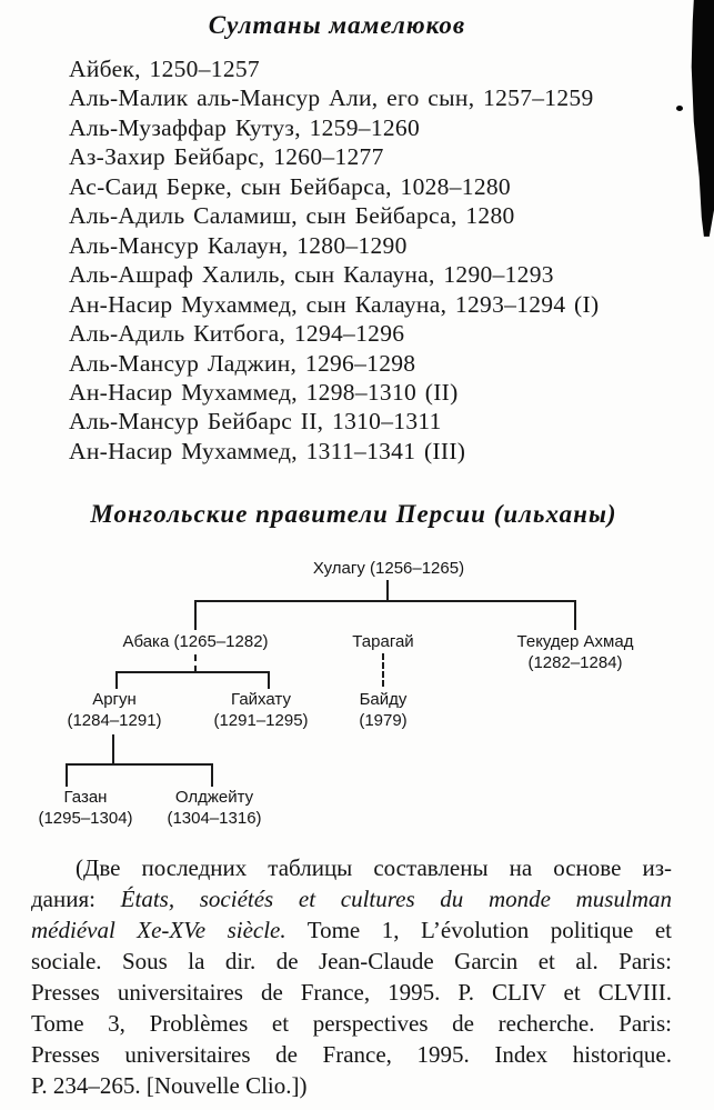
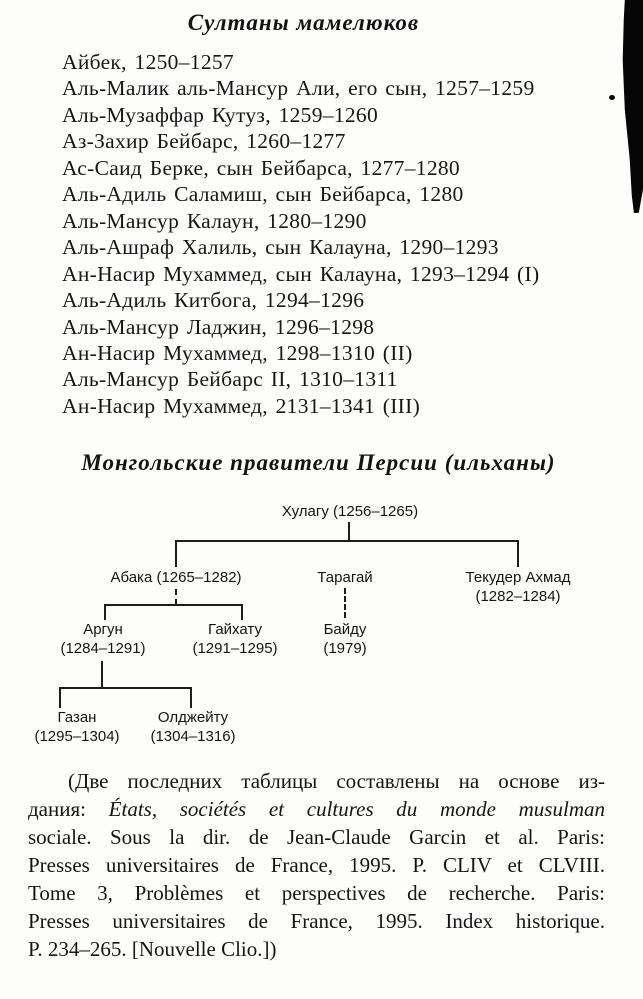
  Султаны мамелюков
  Айбек, 1250–1257
  Аль-Малик аль-Мансур Али, его сын, 1257–1259
  Аль-Музаффар Кутуз, 1259–1260
  Аз-Захир Бейбарс, 1260–1277
- Ас-Саид Берке, сын Бейбарса, 1028–1280
+ Ас-Саид Берке, сын Бейбарса, 1277–1280
  Аль-Адиль Саламиш, сын Бейбарса, 1280
  Аль-Мансур Калаун, 1280–1290
  Аль-Ашраф Халиль, сын Калауна, 1290–1293
  Ан-Насир Мухаммед, сын Калауна, 1293–1294 (I)
  Аль-Адиль Китбога, 1294–1296
  Аль-Мансур Ладжин, 1296–1298
  Ан-Насир Мухаммед, 1298–1310 (II)
  Аль-Мансур Бейбарс II, 1310–1311
- Ан-Насир Мухаммед, 1311–1341 (III)
+ Ан-Насир Мухаммед, 2131–1341 (III)
  Монгольские правители Персии (ильханы)
  Хулагу (1256–1265)
  Абака (1265–1282)
  Тарагай
  Текудер Ахмад
  (1282–1284)
  Аргун
  (1284–1291)
  Гайхату
  (1291–1295)
  Байду
  (1979)
  Газан
  (1295–1304)
  Олджейту
  (1304–1316)
  (Две последних таблицы составлены на основе из-
  дания: États, sociétés et cultures du monde musulman
- médiéval Xe-XVe siècle. Tome 1, L’évolution politique et
  sociale. Sous la dir. de Jean-Claude Garcin et al. Paris:
  Presses universitaires de France, 1995. P. CLIV et CLVIII.
  Tome 3, Problèmes et perspectives de recherche. Paris:
  Presses universitaires de France, 1995. Index historique.
  P. 234–265. [Nouvelle Clio.])
